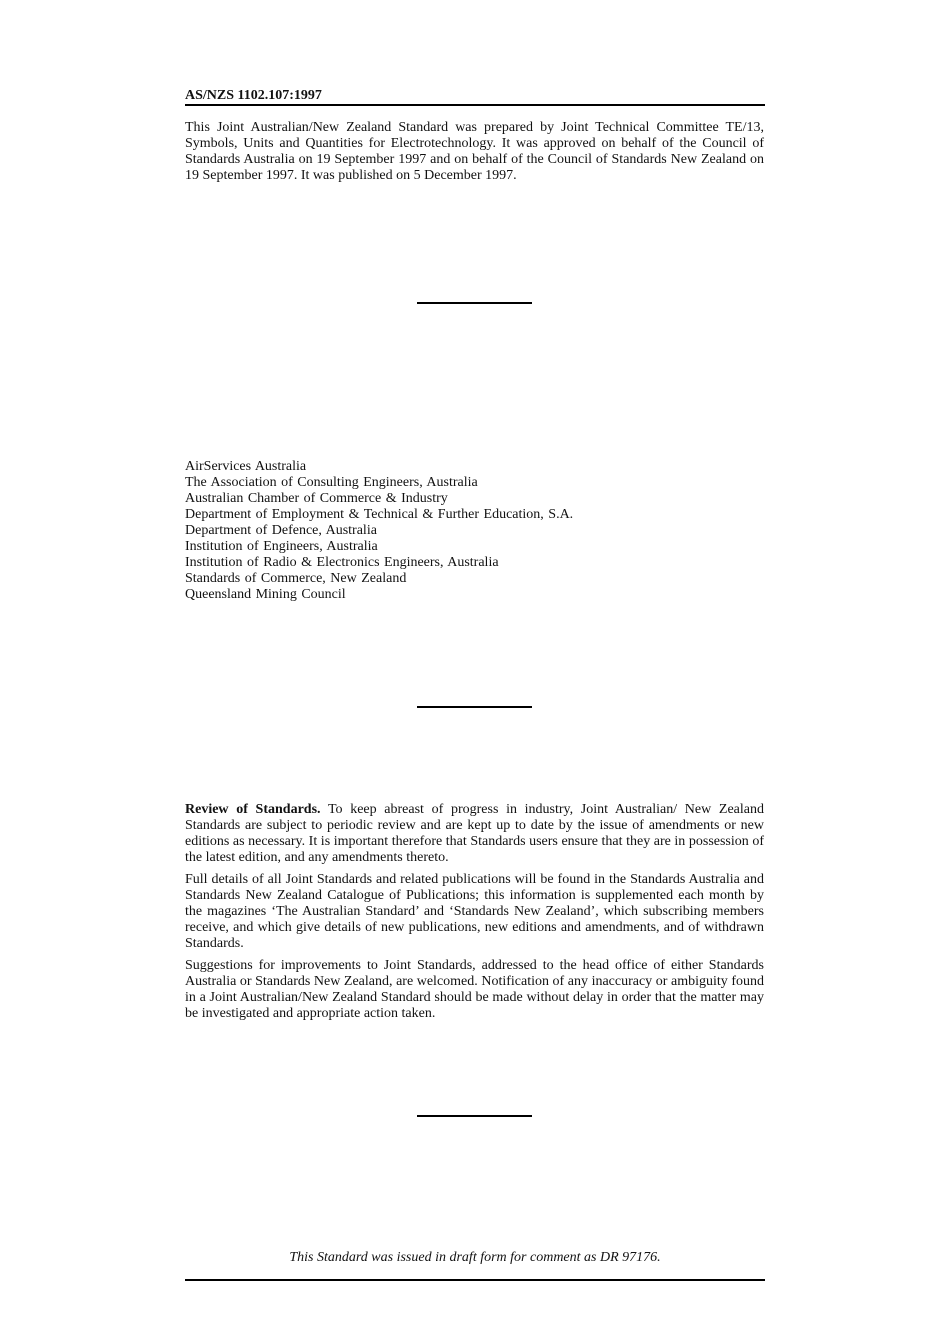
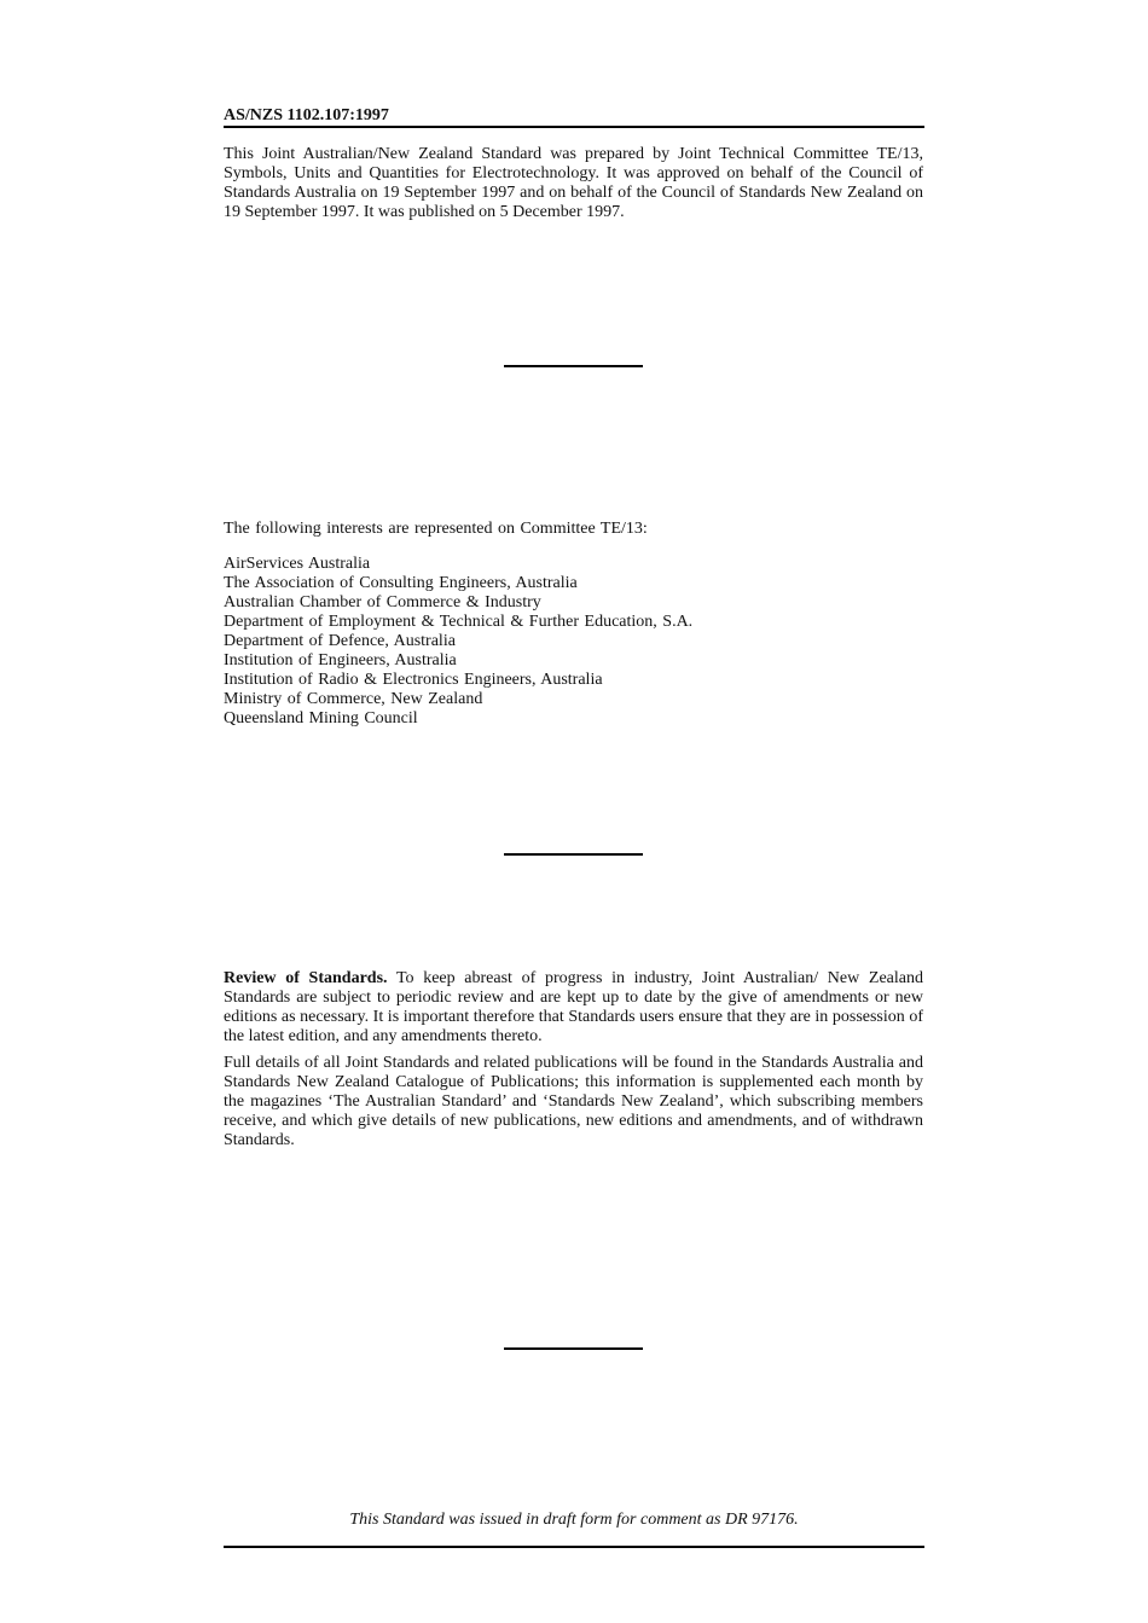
  AS/NZS 1102.107:1997
  This Joint Australian/New Zealand Standard was prepared by Joint Technical Committee TE/13, Symbols, Units and Quantities for Electrotechnology. It was approved on behalf of the Council of Standards Australia on 19 September 1997 and on behalf of the Council of Standards New Zealand on 19 September 1997. It was published on 5 December 1997.
+ The following interests are represented on Committee TE/13:
  AirServices Australia
  The Association of Consulting Engineers, Australia
  Australian Chamber of Commerce & Industry
  Department of Employment & Technical & Further Education, S.A.
  Department of Defence, Australia
  Institution of Engineers, Australia
  Institution of Radio & Electronics Engineers, Australia
- Standards of Commerce, New Zealand
+ Ministry of Commerce, New Zealand
  Queensland Mining Council
- Review of Standards. To keep abreast of progress in industry, Joint Australian/ New Zealand Standards are subject to periodic review and are kept up to date by the issue of amendments or new editions as necessary. It is important therefore that Standards users ensure that they are in possession of the latest edition, and any amendments thereto.
+ Review of Standards. To keep abreast of progress in industry, Joint Australian/ New Zealand Standards are subject to periodic review and are kept up to date by the give of amendments or new editions as necessary. It is important therefore that Standards users ensure that they are in possession of the latest edition, and any amendments thereto.
  Full details of all Joint Standards and related publications will be found in the Standards Australia and Standards New Zealand Catalogue of Publications; this information is supplemented each month by the magazines ‘The Australian Standard’ and ‘Standards New Zealand’, which subscribing members receive, and which give details of new publications, new editions and amendments, and of withdrawn Standards.
- Suggestions for improvements to Joint Standards, addressed to the head office of either Standards Australia or Standards New Zealand, are welcomed. Notification of any inaccuracy or ambiguity found in a Joint Australian/New Zealand Standard should be made without delay in order that the matter may be investigated and appropriate action taken.
  This Standard was issued in draft form for comment as DR 97176.
